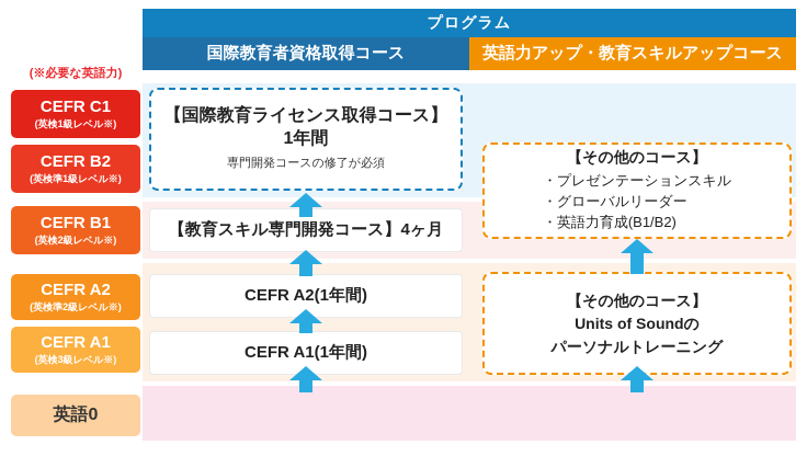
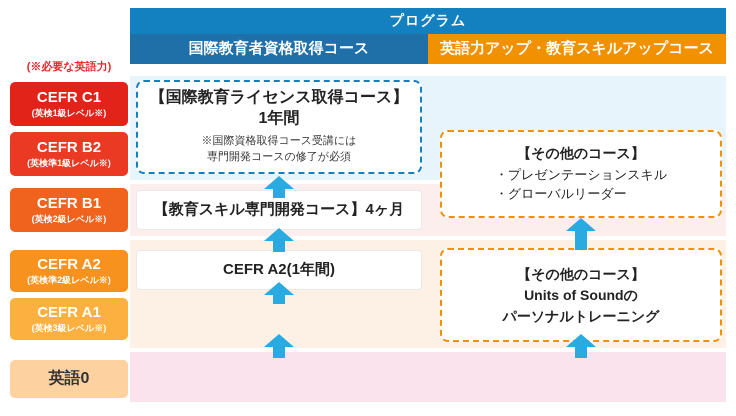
  プログラム
  国際教育者資格取得コース
  英語力アップ・教育スキルアップコース
  (※必要な英語力)
  CEFR C1
  (英検1級レベル※)
  CEFR B2
  (英検準1級レベル※)
  CEFR B1
  (英検2級レベル※)
  CEFR A2
  (英検準2級レベル※)
  CEFR A1
  (英検3級レベル※)
  英語0
  【国際教育ライセンス取得コース】
  1年間
+ ※国際資格取得コース受講には
  専門開発コースの修了が必須
  【その他のコース】
  ・プレゼンテーションスキル
  ・グローバルリーダー
- ・英語力育成(B1/B2)
  【教育スキル専門開発コース】4ヶ月
  CEFR A2(1年間)
- CEFR A1(1年間)
  【その他のコース】
  Units of Soundの
  パーソナルトレーニング
